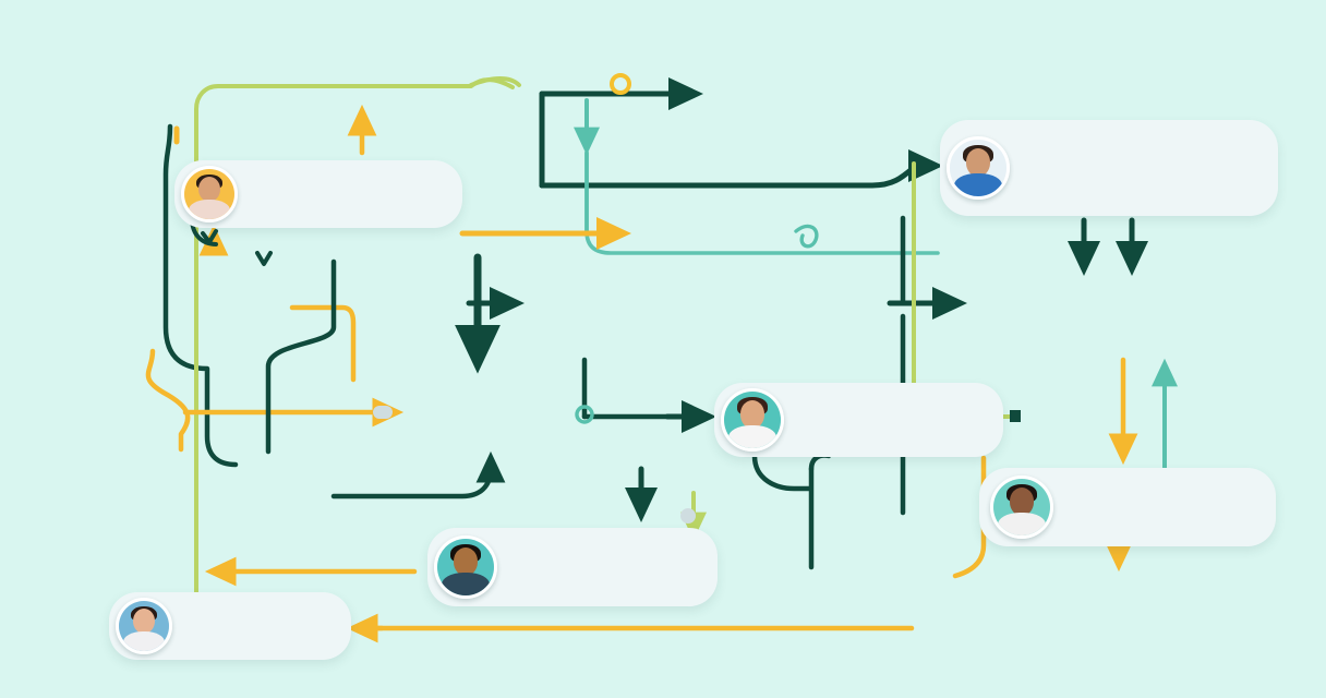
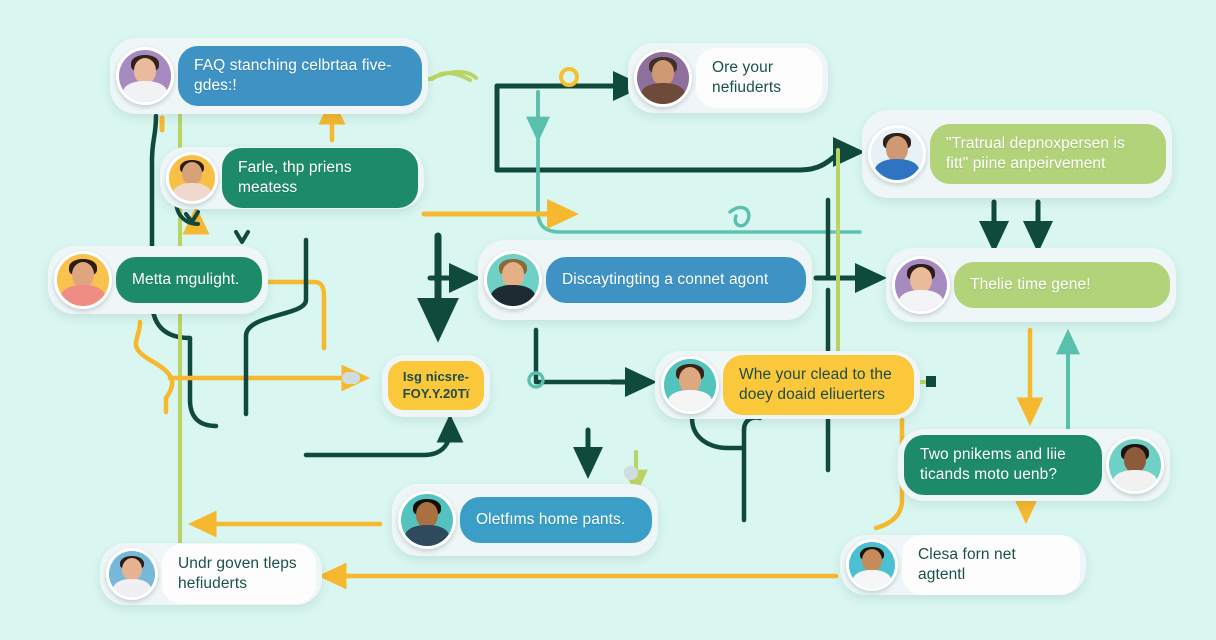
+ FAQ stanching celbrtaa five-gdes:!
+ Farle, thp priens meatess
+ Metta mgulight.
+ Ore your nefiuderts
+ "Tratrual depnoxpersen is fitt" piine anpeirvement
+ Discaytingting a connet agont
+ Thelie time gene!
+ Isg nicsre-FOY.Y.20Tï
+ Whe your clead to the doey doaid eliuerters
+ Two pnikems and liie ticands moto uenb?
+ Oletfıms home pants.
+ Undr goven tleps hefiuderts
+ Clesa forn net agtentl
